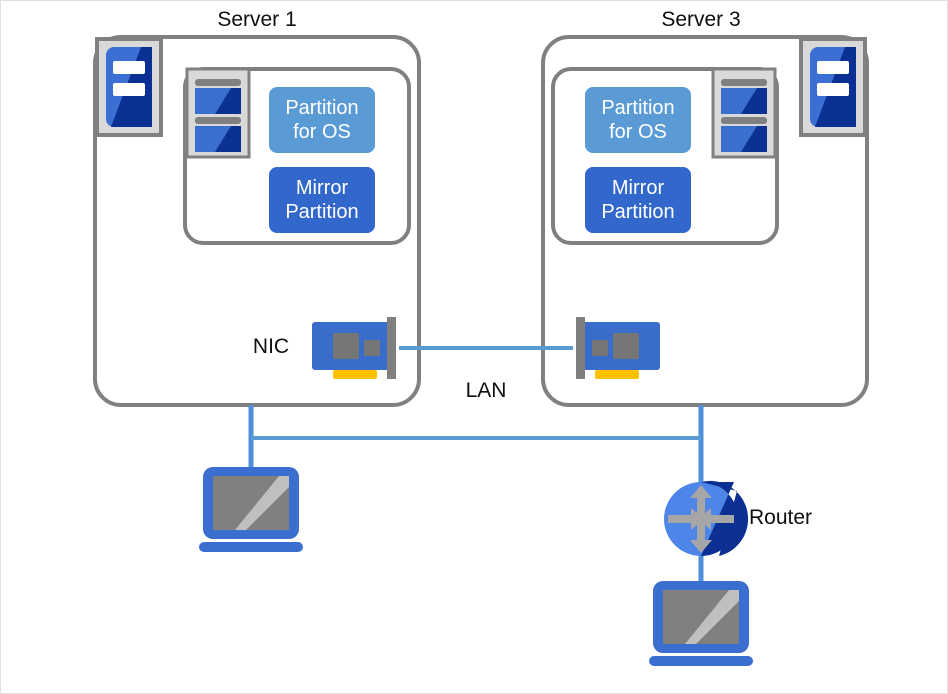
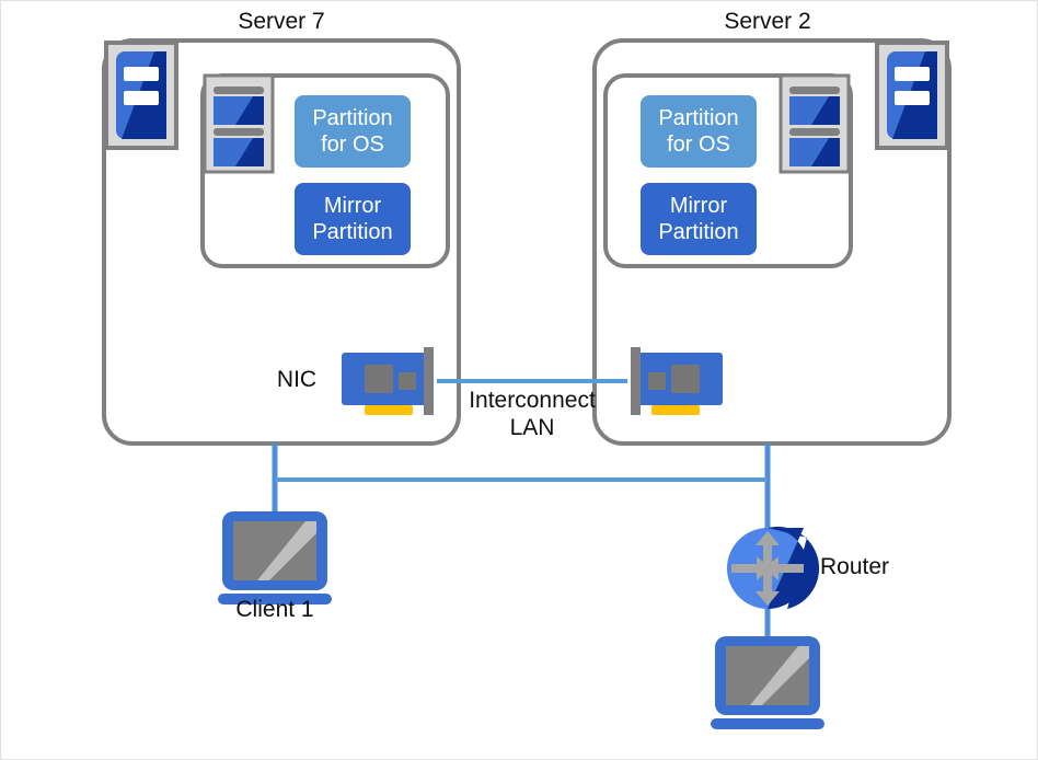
- Server 1
+ Server 7
- Server 3
+ Server 2
  Partition
  for OS
  Mirror
  Partition
  Partition
  for OS
  Mirror
  Partition
  NIC
+ Interconnect
  LAN
  Router
+ Client 1
